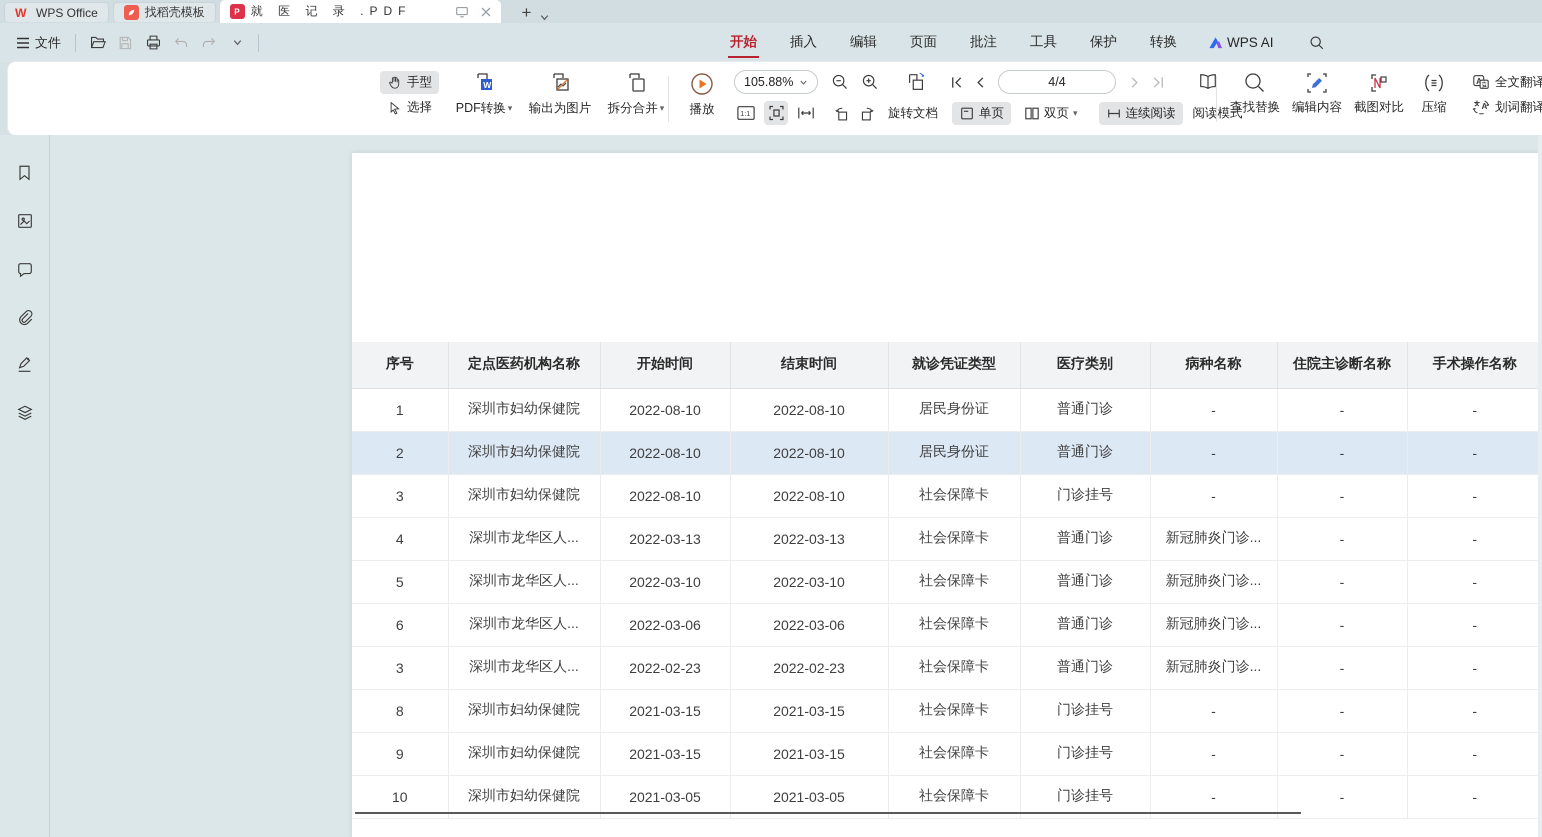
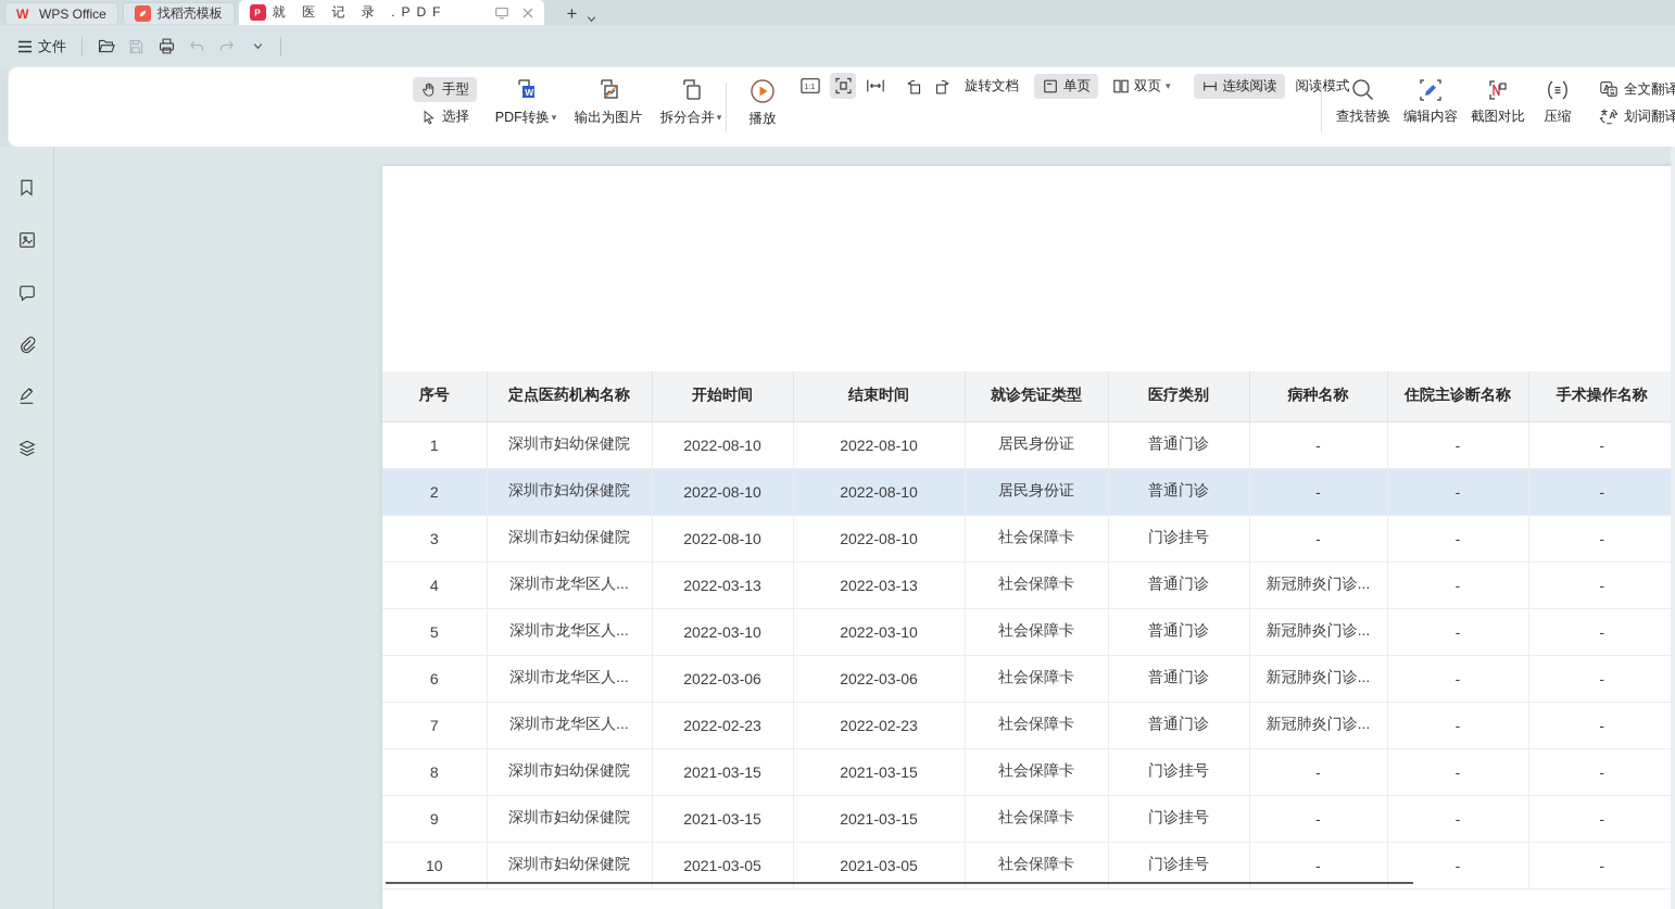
  W
  WPS Office
  找稻壳模板
  P
  就 医 记 录 .PDF
  +
  文件
- 开始
- 插入
- 编辑
- 页面
- 批注
- 工具
- 保护
- 转换
- WPS AI
  手型
  选择
  W
  PDF转换
  ▾
  输出为图片
  拆分合并
  ▾
  播放
- 105.88%
- 4/4
  1:1
  旋转文档
  单页
  双页
  ▾
  连续阅读
  阅读模式
  查找替换
  编辑内容
  截图对比
  压缩
  A
  全文翻译
  A
  划词翻译
  序号	定点医药机构名称	开始时间	结束时间	就诊凭证类型	医疗类别	病种名称	住院主诊断名称	手术操作名称
  1	深圳市妇幼保健院	2022-08-10	2022-08-10	居民身份证	普通门诊	-	-	-
  2	深圳市妇幼保健院	2022-08-10	2022-08-10	居民身份证	普通门诊	-	-	-
  3	深圳市妇幼保健院	2022-08-10	2022-08-10	社会保障卡	门诊挂号	-	-	-
  4	深圳市龙华区人...	2022-03-13	2022-03-13	社会保障卡	普通门诊	新冠肺炎门诊...	-	-
  5	深圳市龙华区人...	2022-03-10	2022-03-10	社会保障卡	普通门诊	新冠肺炎门诊...	-	-
  6	深圳市龙华区人...	2022-03-06	2022-03-06	社会保障卡	普通门诊	新冠肺炎门诊...	-	-
- 3	深圳市龙华区人...	2022-02-23	2022-02-23	社会保障卡	普通门诊	新冠肺炎门诊...	-	-
+ 7	深圳市龙华区人...	2022-02-23	2022-02-23	社会保障卡	普通门诊	新冠肺炎门诊...	-	-
  8	深圳市妇幼保健院	2021-03-15	2021-03-15	社会保障卡	门诊挂号	-	-	-
  9	深圳市妇幼保健院	2021-03-15	2021-03-15	社会保障卡	门诊挂号	-	-	-
  10	深圳市妇幼保健院	2021-03-05	2021-03-05	社会保障卡	门诊挂号	-	-	-
